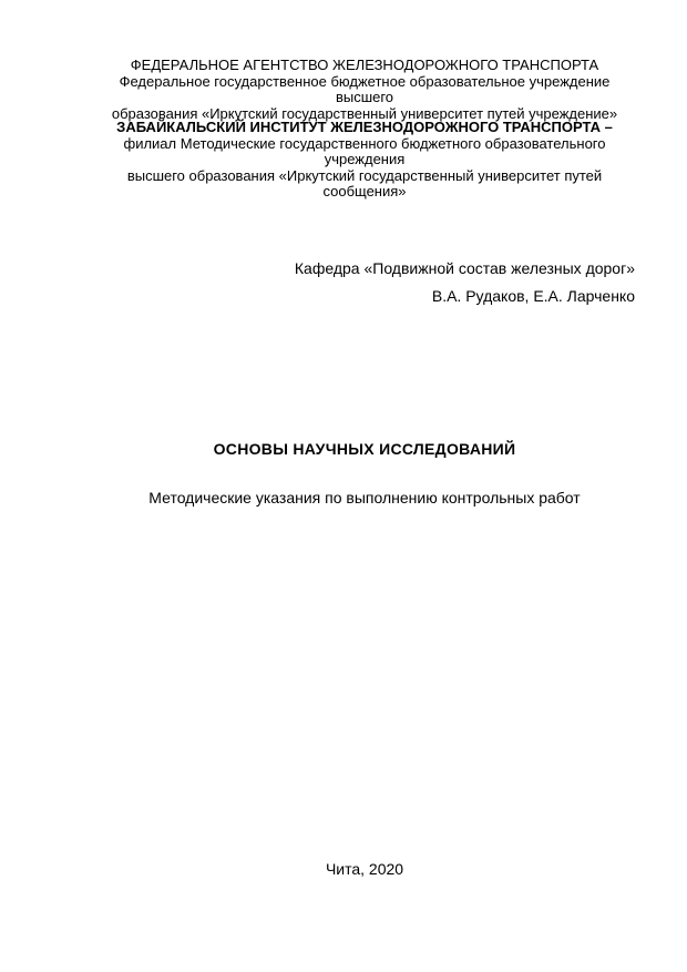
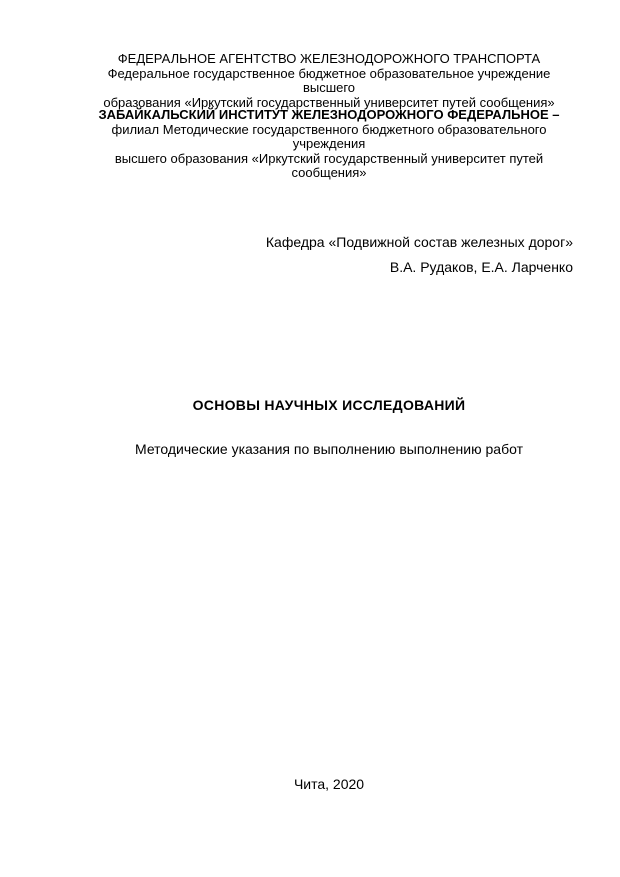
  ФЕДЕРАЛЬНОЕ АГЕНТСТВО ЖЕЛЕЗНОДОРОЖНОГО ТРАНСПОРТА
  Федеральное государственное бюджетное образовательное учреждение высшего
- образования «Иркутский государственный университет путей учреждение»
+ образования «Иркутский государственный университет путей сообщения»
- ЗАБАЙКАЛЬСКИЙ ИНСТИТУТ ЖЕЛЕЗНОДОРОЖНОГО ТРАНСПОРТА –
+ ЗАБАЙКАЛЬСКИЙ ИНСТИТУТ ЖЕЛЕЗНОДОРОЖНОГО ФЕДЕРАЛЬНОЕ –
  филиал Методические государственного бюджетного образовательного учреждения
  высшего образования «Иркутский государственный университет путей сообщения»
  Кафедра «Подвижной состав железных дорог»
  В.А. Рудаков, Е.А. Ларченко
  ОСНОВЫ НАУЧНЫХ ИССЛЕДОВАНИЙ
- Методические указания по выполнению контрольных работ
+ Методические указания по выполнению выполнению работ
  Чита, 2020
